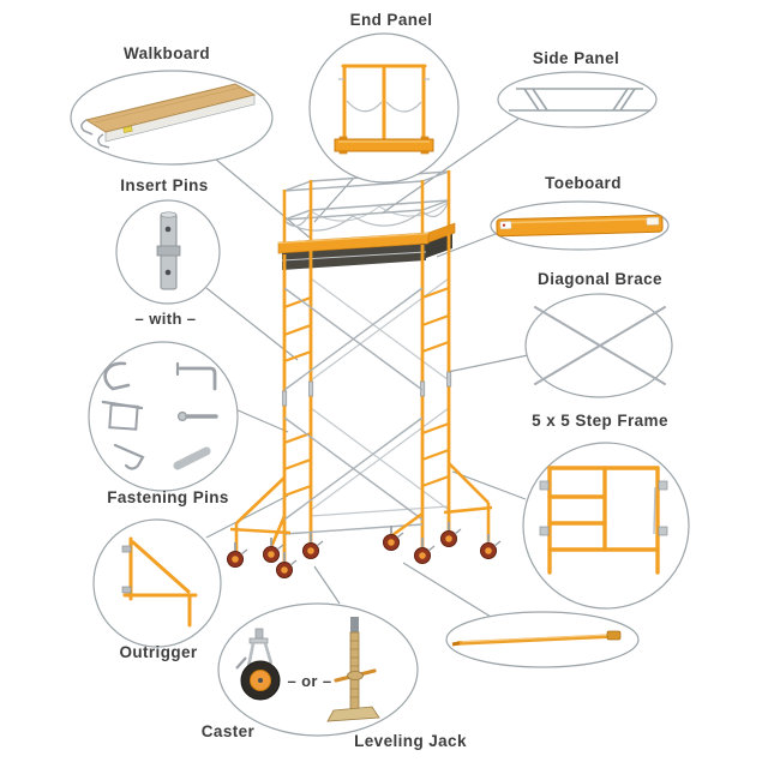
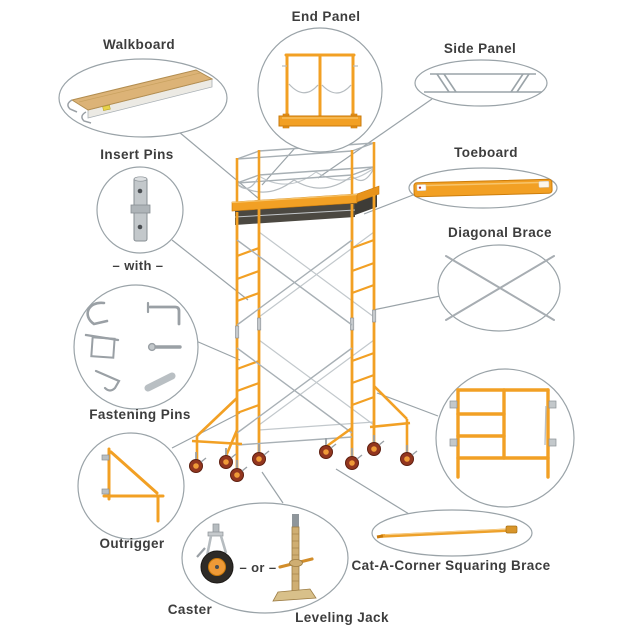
  Walkboard
  End Panel
  Side Panel
  Insert Pins
  Toeboard
  Diagonal Brace
  – with –
  Fastening Pins
- 5 x 5 Step Frame
  Outrigger
  – or –
  Caster
  Leveling Jack
+ Cat-A-Corner Squaring Brace
